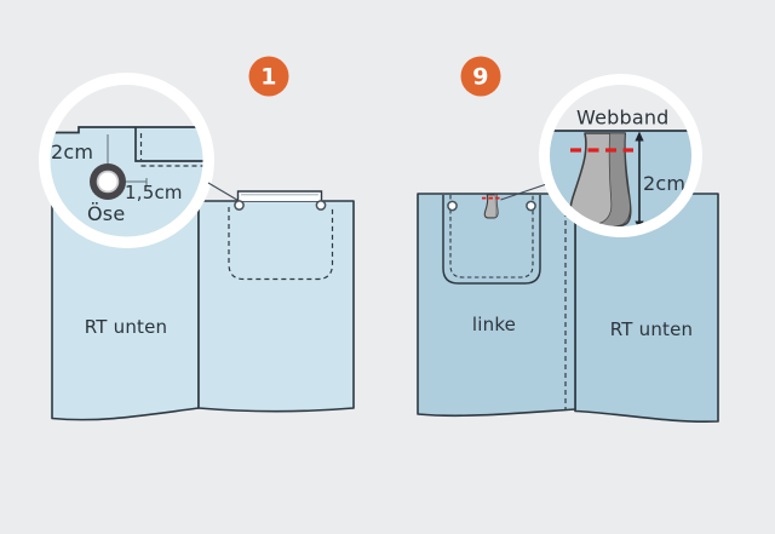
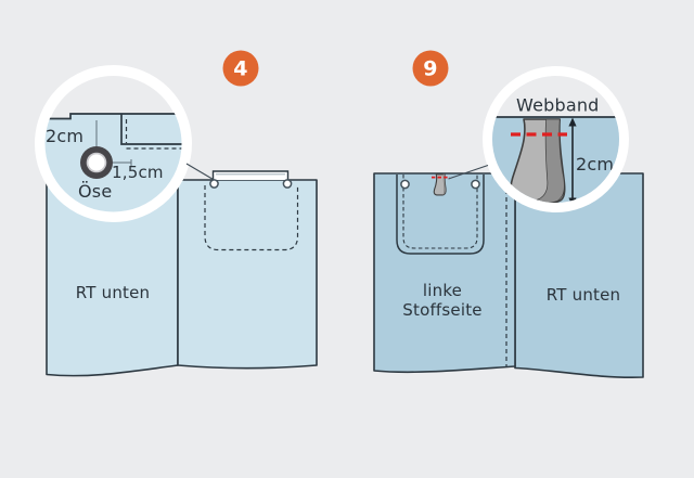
  2cm
  1,5cm
  Öse
  2cm
  Webband
- 1
+ 4
  9
  RT unten
  linke
+ Stoffseite
  RT unten
